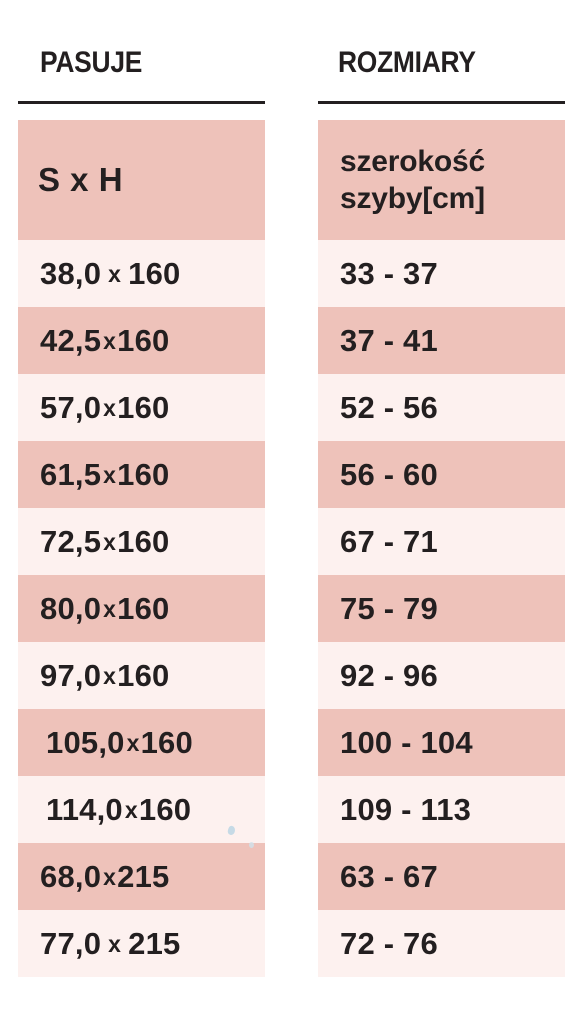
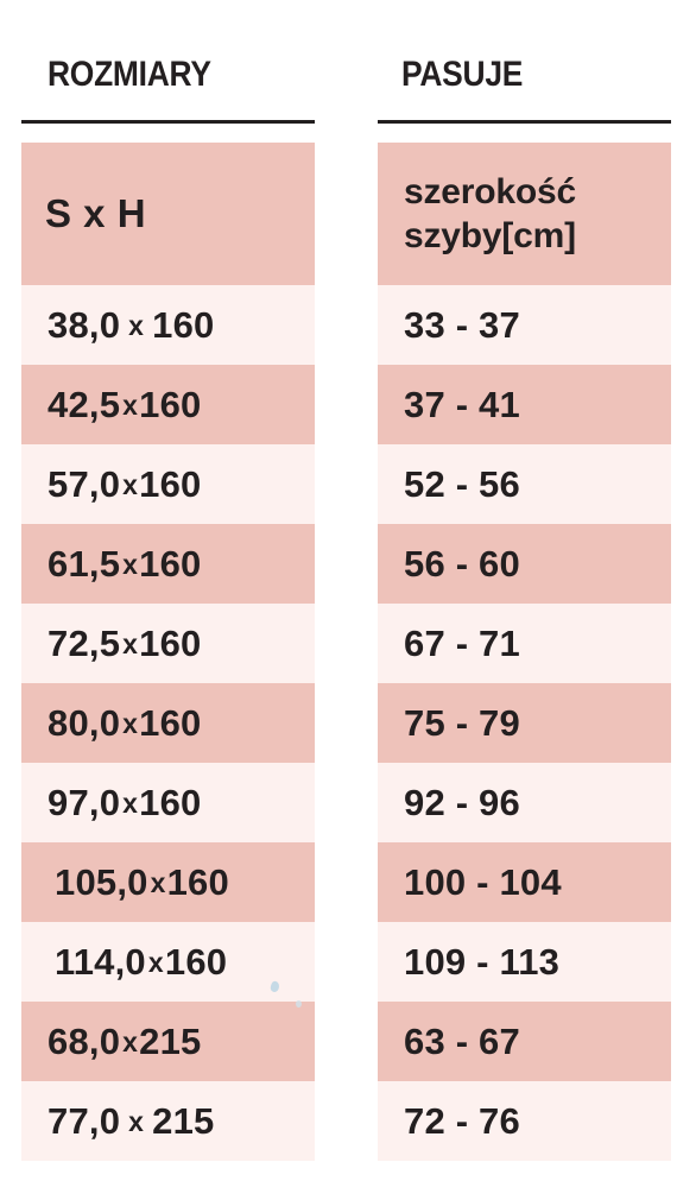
- PASUJE
+ ROZMIARY
  S x H
  38,0
  x
  160
  42,5
  x
  160
  57,0
  x
  160
  61,5
  x
  160
  72,5
  x
  160
  80,0
  x
  160
  97,0
  x
  160
  105,0
  x
  160
  114,0
  x
  160
  68,0
  x
  215
  77,0
  x
  215
- ROZMIARY
+ PASUJE
  szerokość
  szyby[cm]
  33 - 37
  37 - 41
  52 - 56
  56 - 60
  67 - 71
  75 - 79
  92 - 96
  100 - 104
  109 - 113
  63 - 67
  72 - 76
